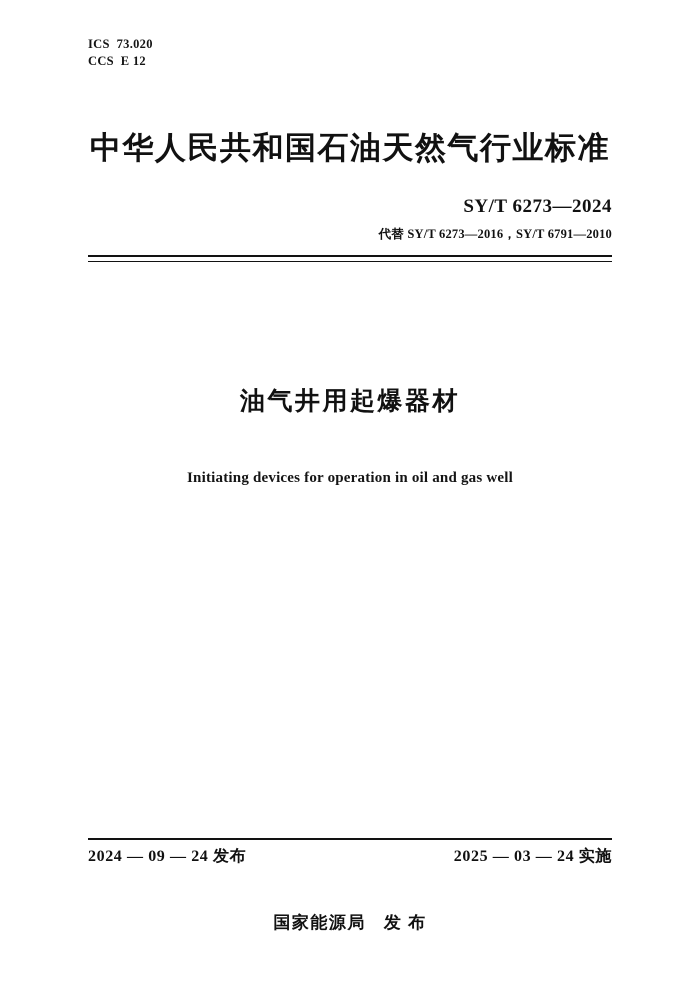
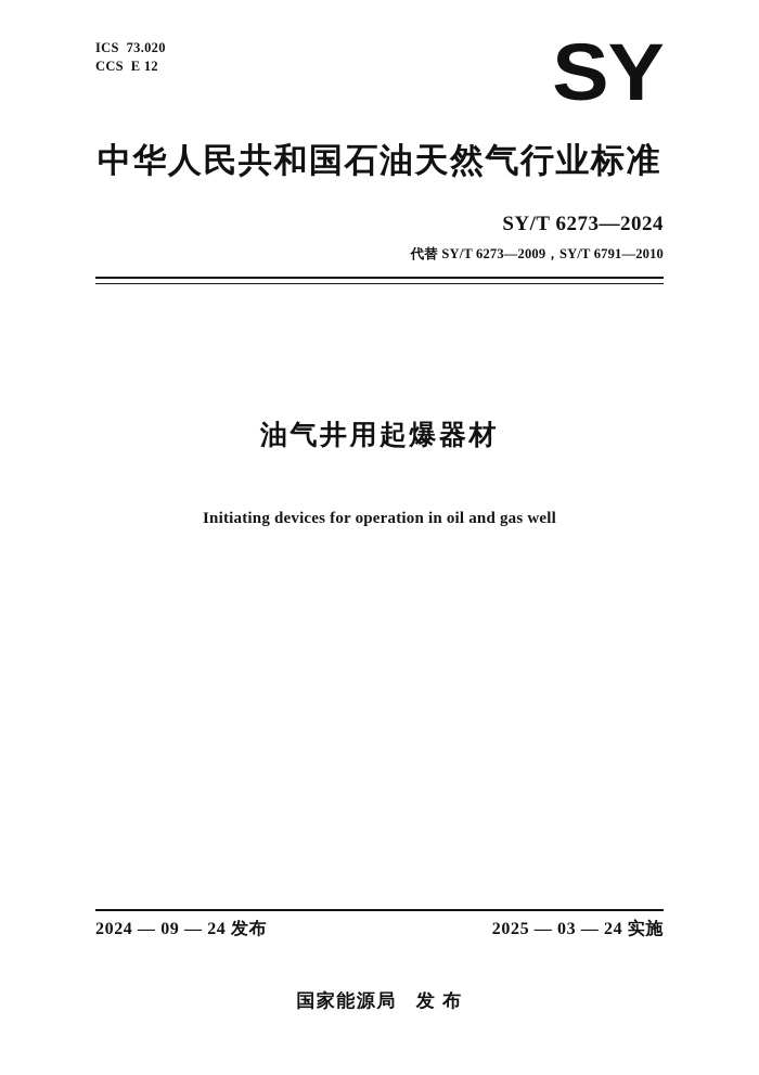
  ICS 73.020
  CCS E 12
+ SY
  中华人民共和国石油天然气行业标准
  SY/T 6273—2024
- 代替 SY/T 6273—2016，SY/T 6791—2010
+ 代替 SY/T 6273—2009，SY/T 6791—2010
  油气井用起爆器材
  Initiating devices for operation in oil and gas well
  2024 — 09 — 24 发布
  2025 — 03 — 24 实施
  国家能源局 发 布
